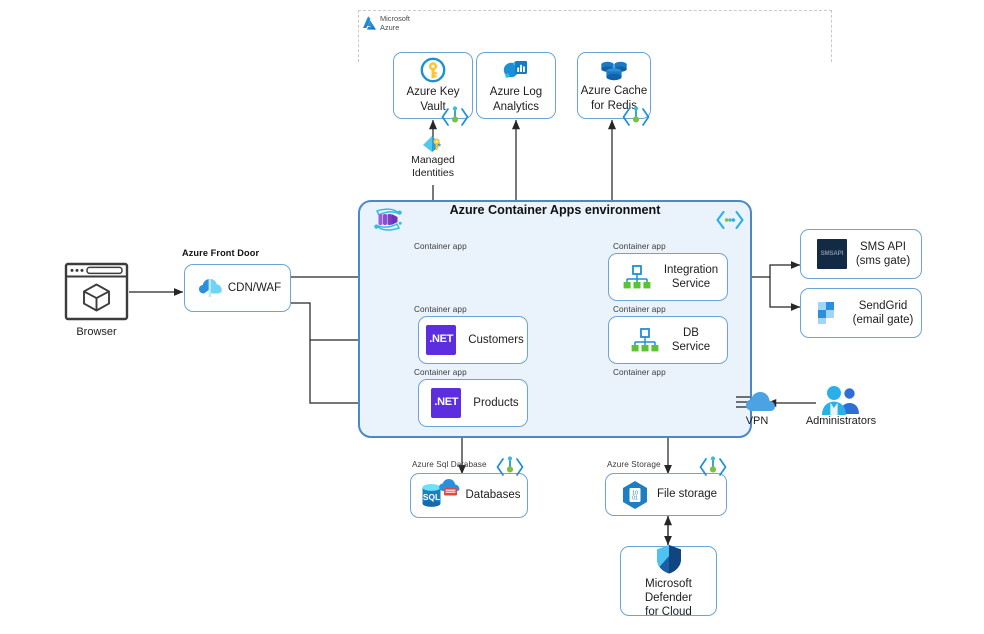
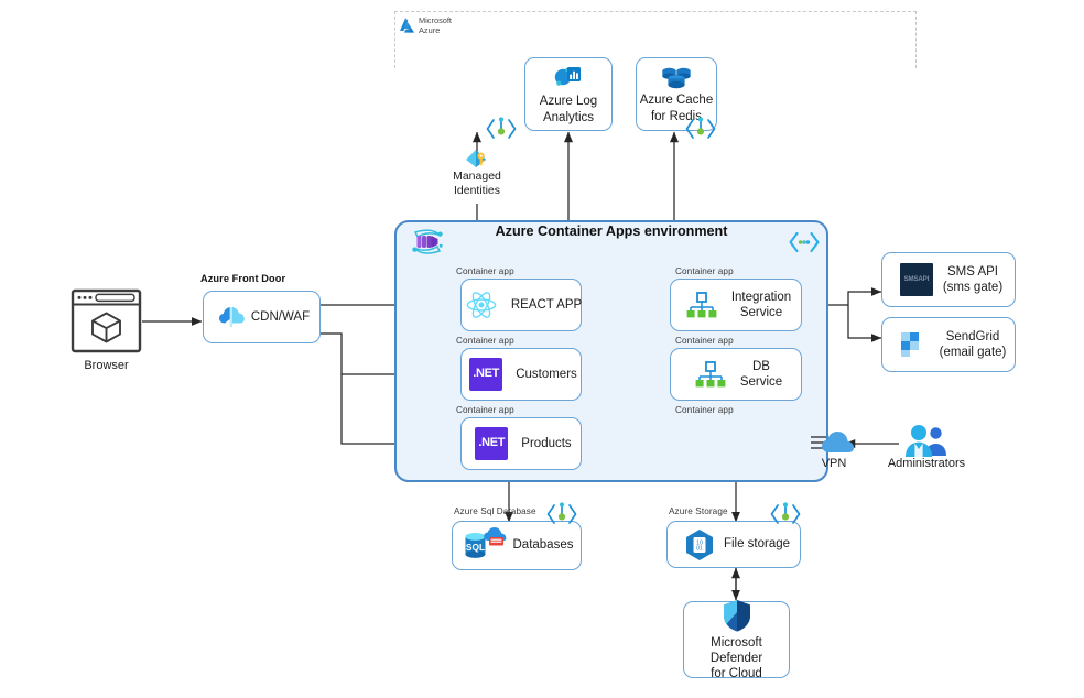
  Microsoft
  Azure
- Azure Key
- Vault
  Azure Log
  Analytics
  Azure Cache
  for Redis
  Managed
  Identities
  Browser
  Azure Front Door
  CDN/WAF
  Azure Container Apps environment
  Container app
  Container app
  Container app
  Container app
  Container app
  Container app
+ REACT APP
  .NET
  Customers
  .NET
  Products
  Integration
  Service
  DB
  Service
  SMS API
  (sms gate)
  SendGrid
  (email gate)
  VPN
  Administrators
  Azure Sql Database
  SQL
  Databases
  Azure Storage
  File storage
  Microsoft Defender
  for Cloud
